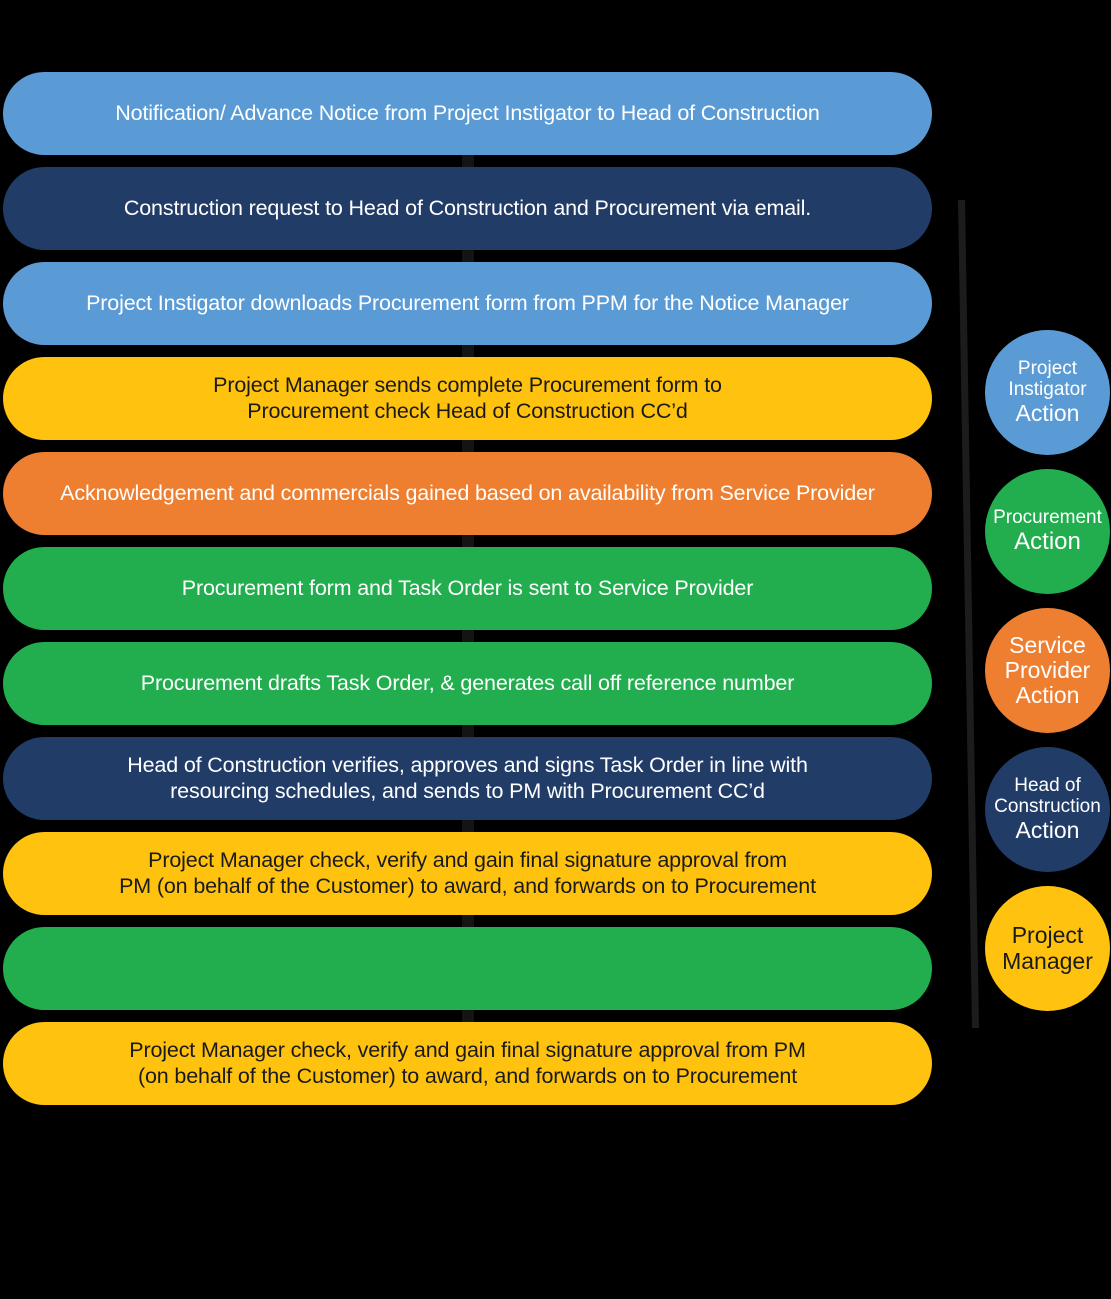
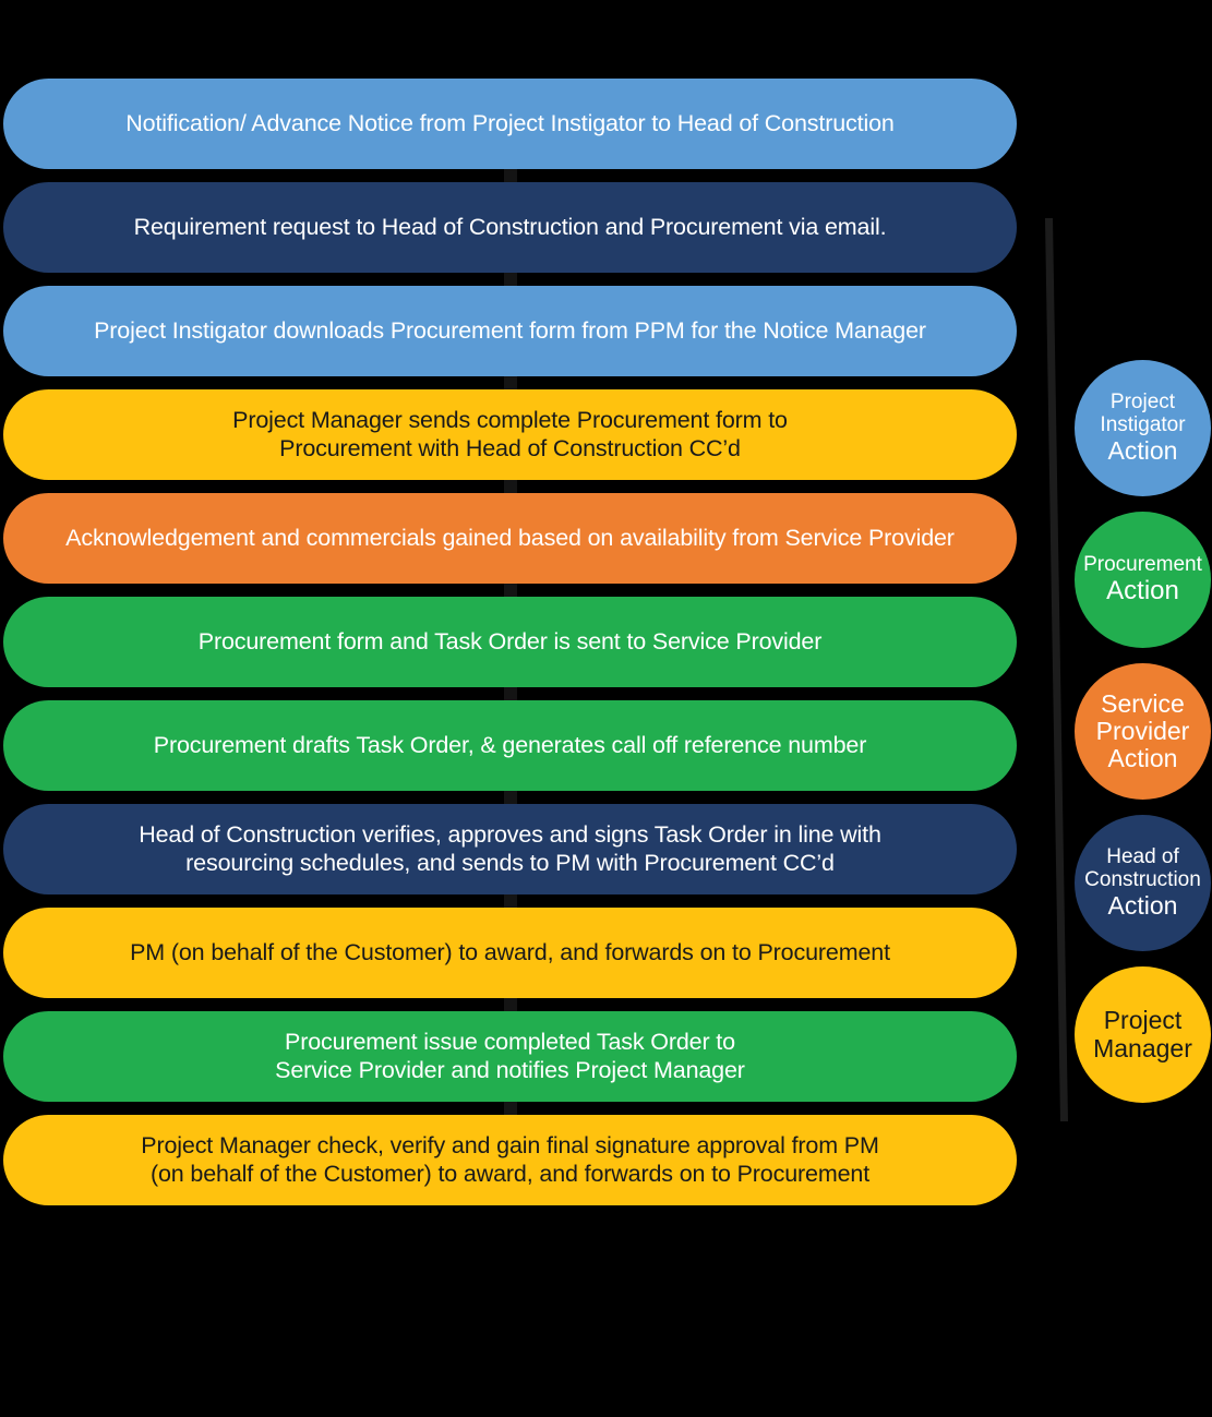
  Notification/ Advance Notice from Project Instigator to Head of Construction
- Construction request to Head of Construction and Procurement via email.
+ Requirement request to Head of Construction and Procurement via email.
  Project Instigator downloads Procurement form from PPM for the Notice Manager
  Project Manager sends complete Procurement form to
- Procurement check Head of Construction CC’d
+ Procurement with Head of Construction CC’d
  Acknowledgement and commercials gained based on availability from Service Provider
  Procurement form and Task Order is sent to Service Provider
  Procurement drafts Task Order, & generates call off reference number
  Head of Construction verifies, approves and signs Task Order in line with
  resourcing schedules, and sends to PM with Procurement CC’d
- Project Manager check, verify and gain final signature approval from
  PM (on behalf of the Customer) to award, and forwards on to Procurement
+ Procurement issue completed Task Order to
+ Service Provider and notifies Project Manager
  Project Manager check, verify and gain final signature approval from PM
  (on behalf of the Customer) to award, and forwards on to Procurement
  Project
  Instigator
  Action
  Procurement
  Action
  Service
  Provider
  Action
  Head of
  Construction
  Action
  Project
  Manager
